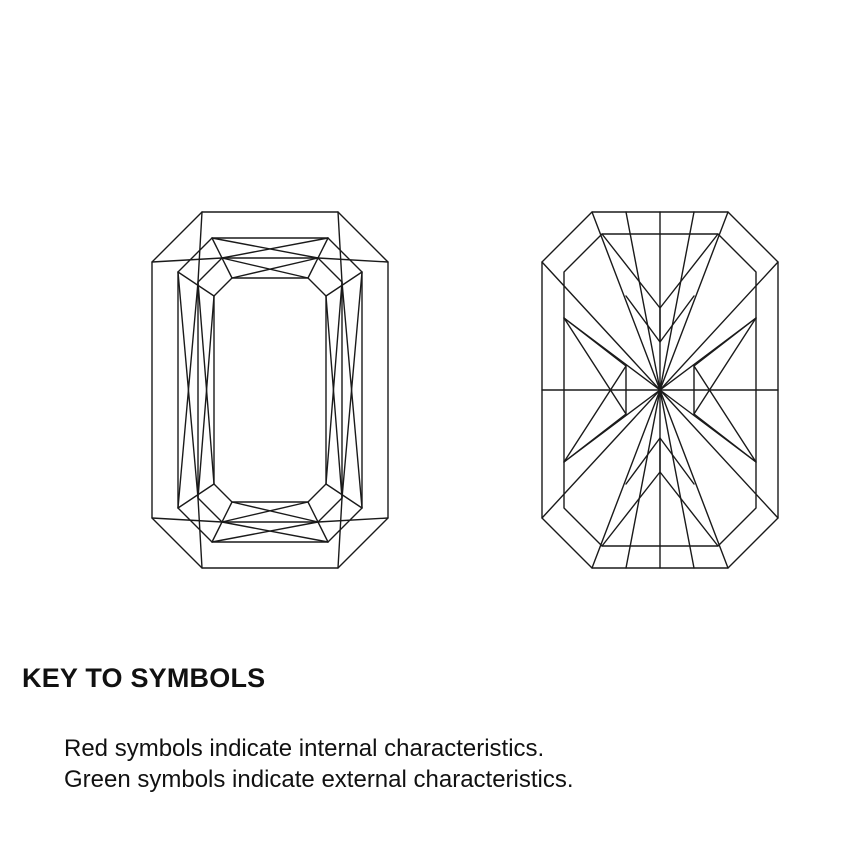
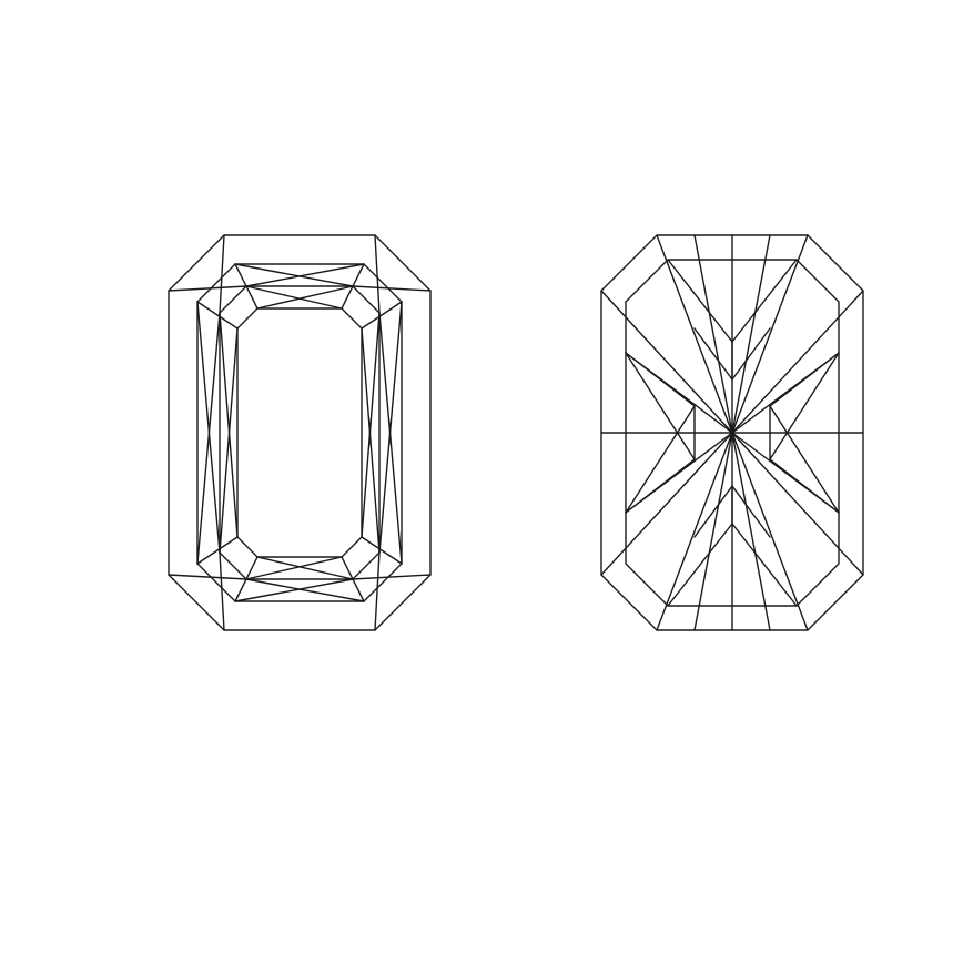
- KEY TO SYMBOLS
- Red symbols indicate internal characteristics.
- Green symbols indicate external characteristics.
